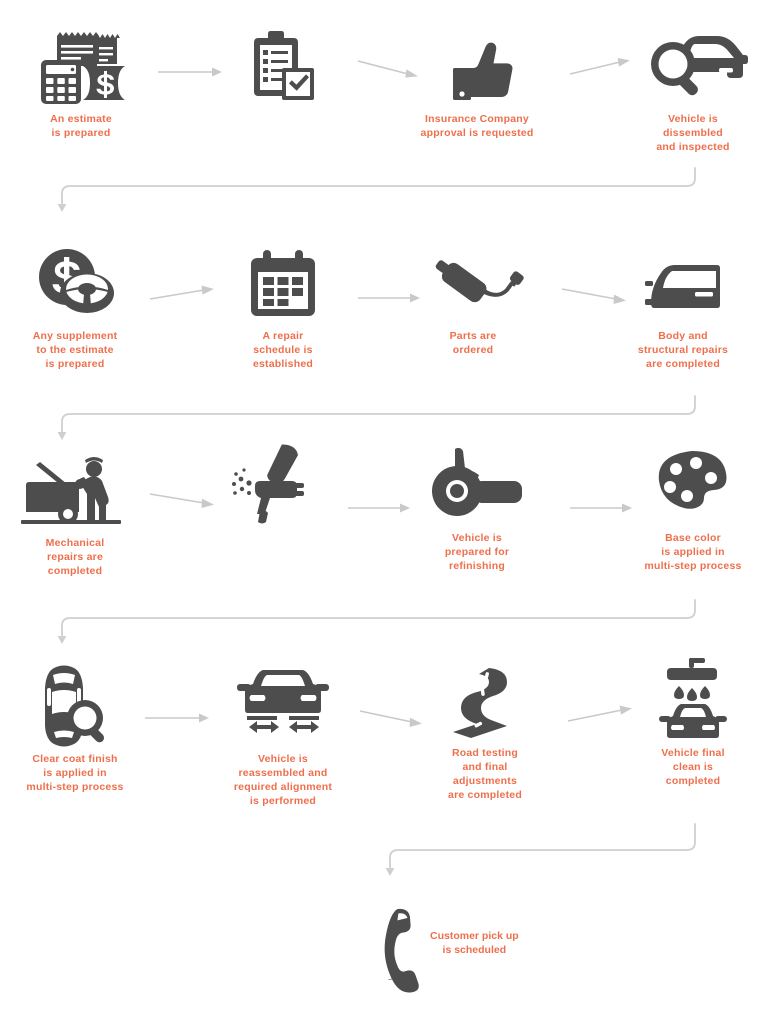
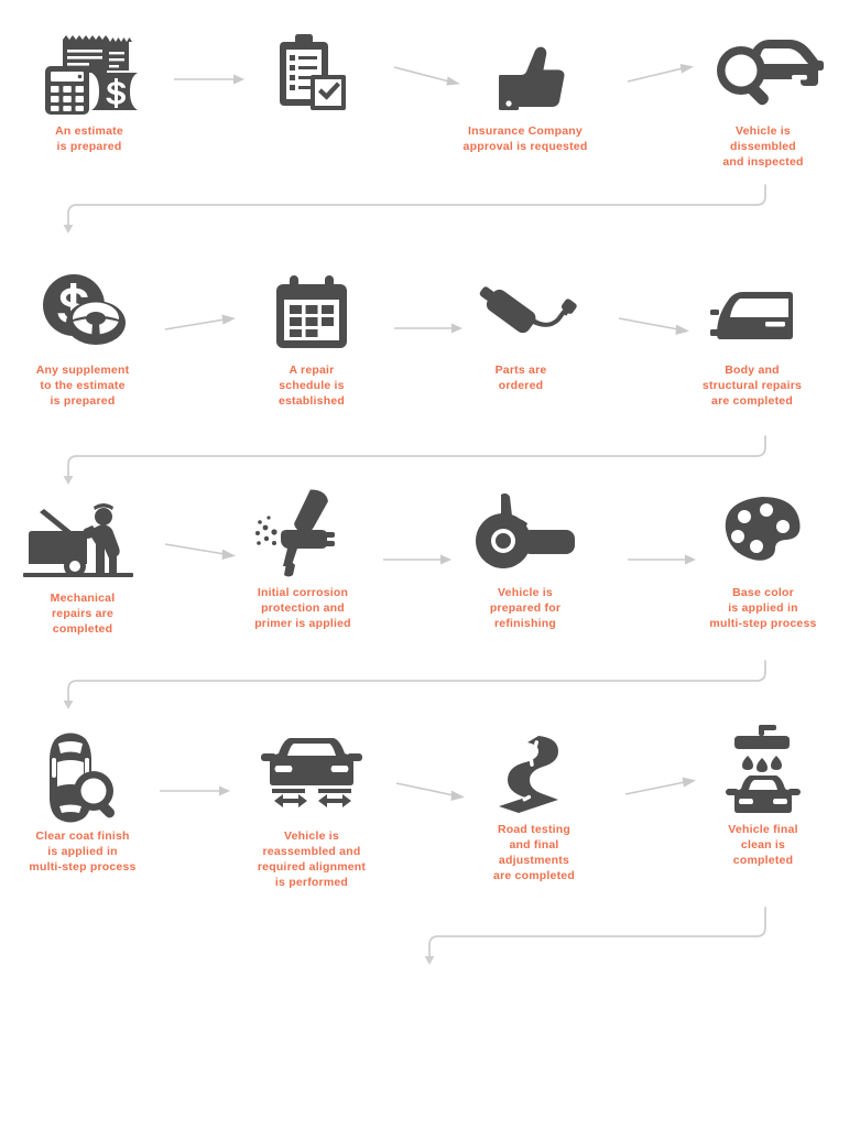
  An estimate
  is prepared
  Insurance Company
  approval is requested
  Vehicle is
  dissembled
  and inspected
  Any supplement
  to the estimate
  is prepared
  A repair
  schedule is
  established
  Parts are
  ordered
  Body and
  structural repairs
  are completed
  Mechanical
  repairs are
  completed
+ Initial corrosion
+ protection and
+ primer is applied
  Vehicle is
  prepared for
  refinishing
  Base color
  is applied in
  multi-step process
  Clear coat finish
  is applied in
  multi-step process
  Vehicle is
  reassembled and
  required alignment
  is performed
  Road testing
  and final
  adjustments
  are completed
  Vehicle final
  clean is
  completed
- Customer pick up
- is scheduled
